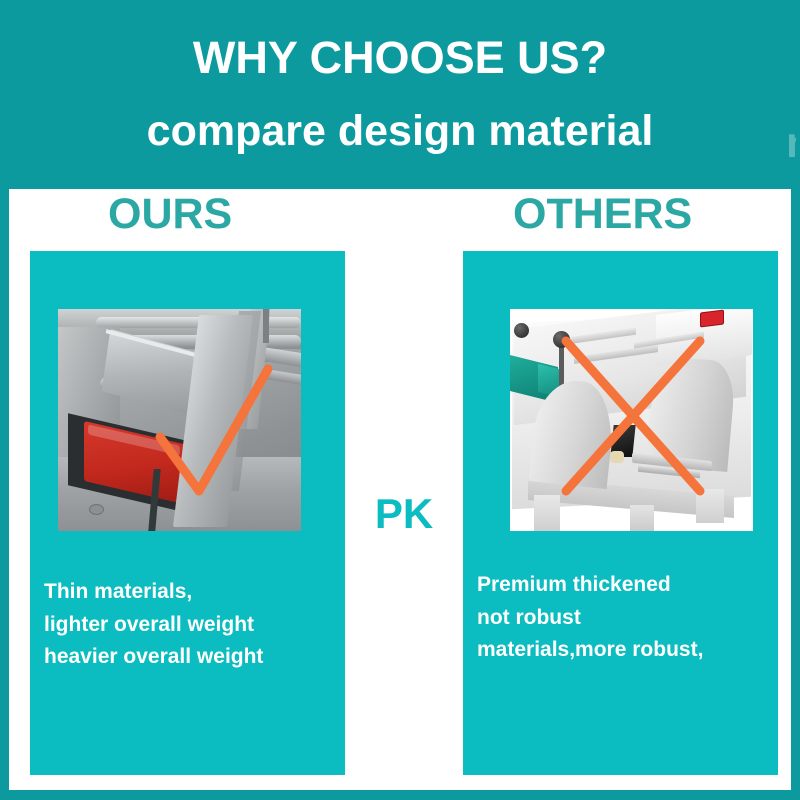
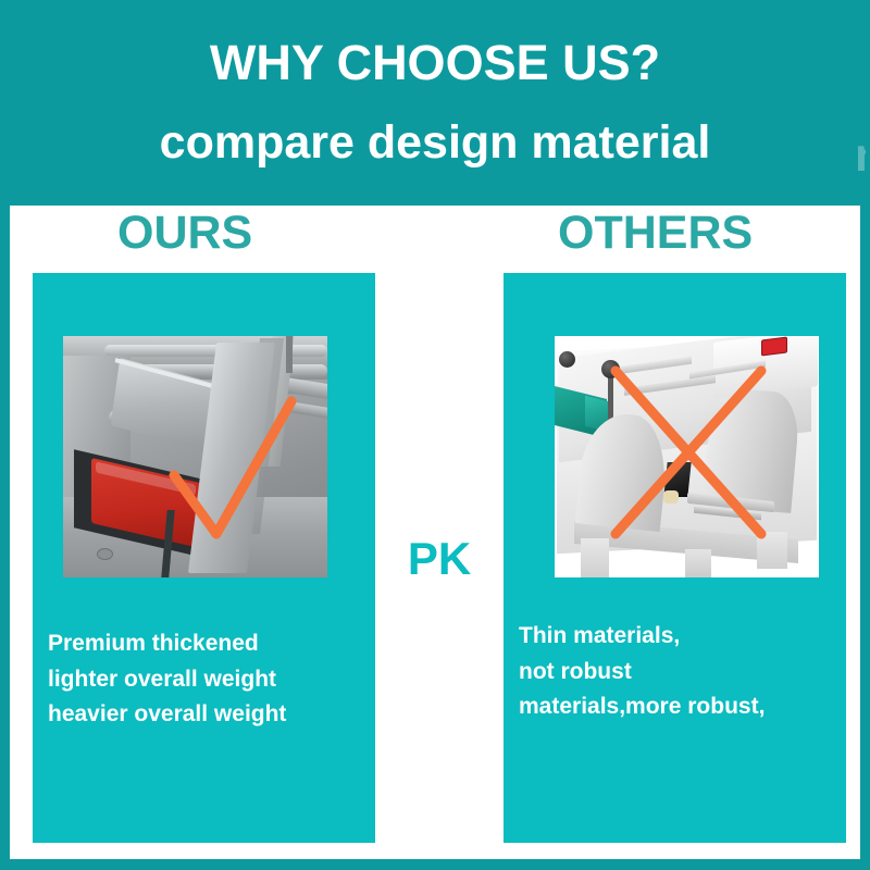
  WHY CHOOSE US?
  compare design material
  OURS
  OTHERS
- Thin materials,
+ Premium thickened
  lighter overall weight
  heavier overall weight
  PK
- Premium thickened
+ Thin materials,
  not robust
  materials,more robust,
